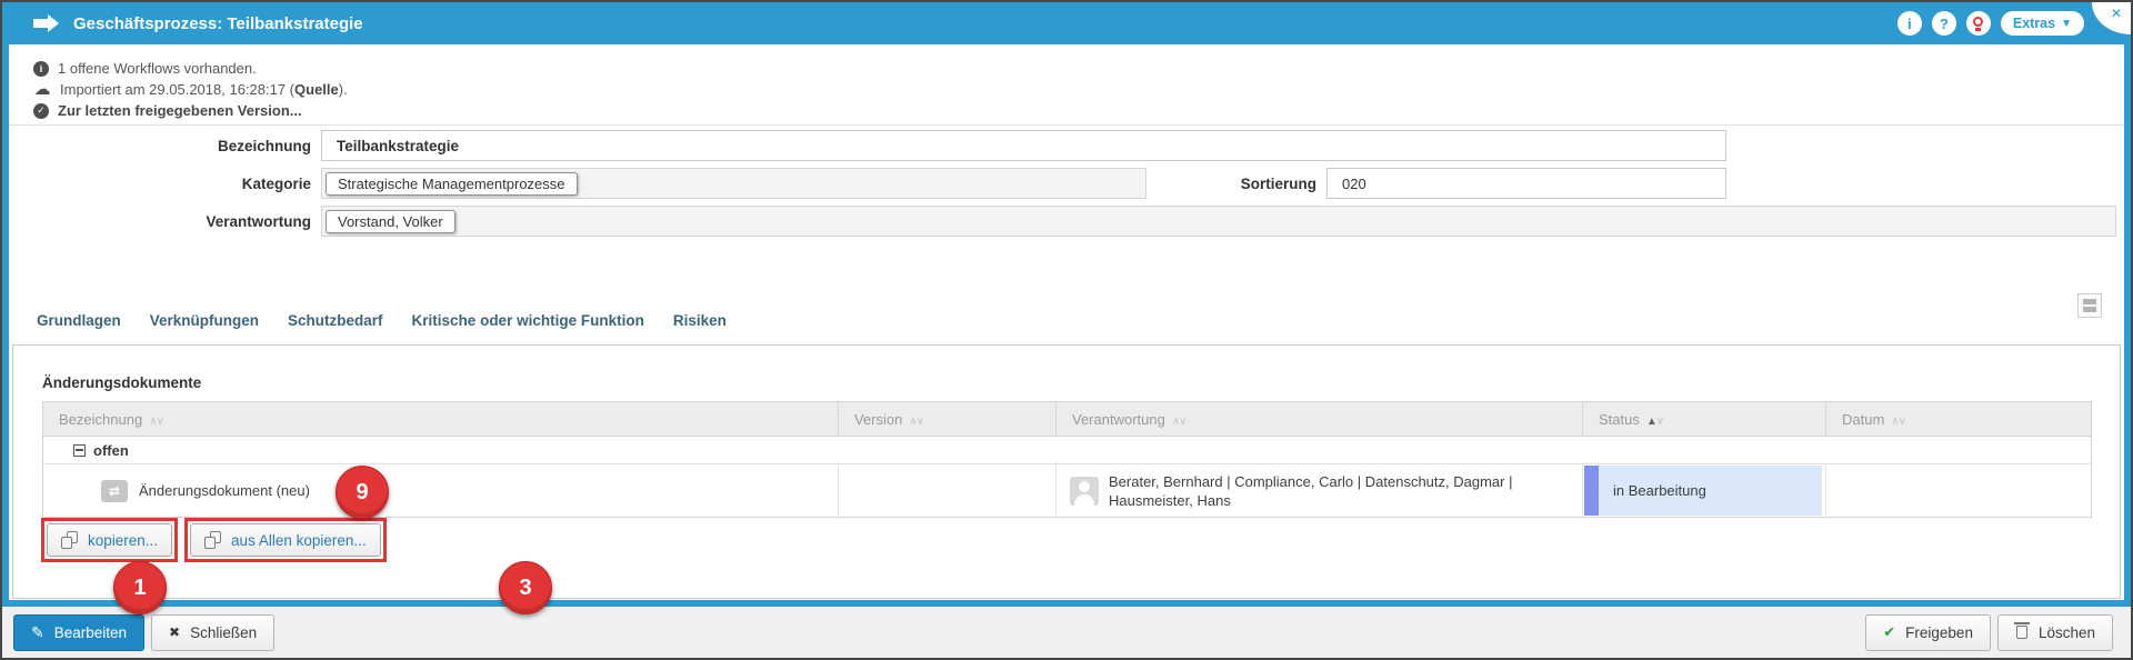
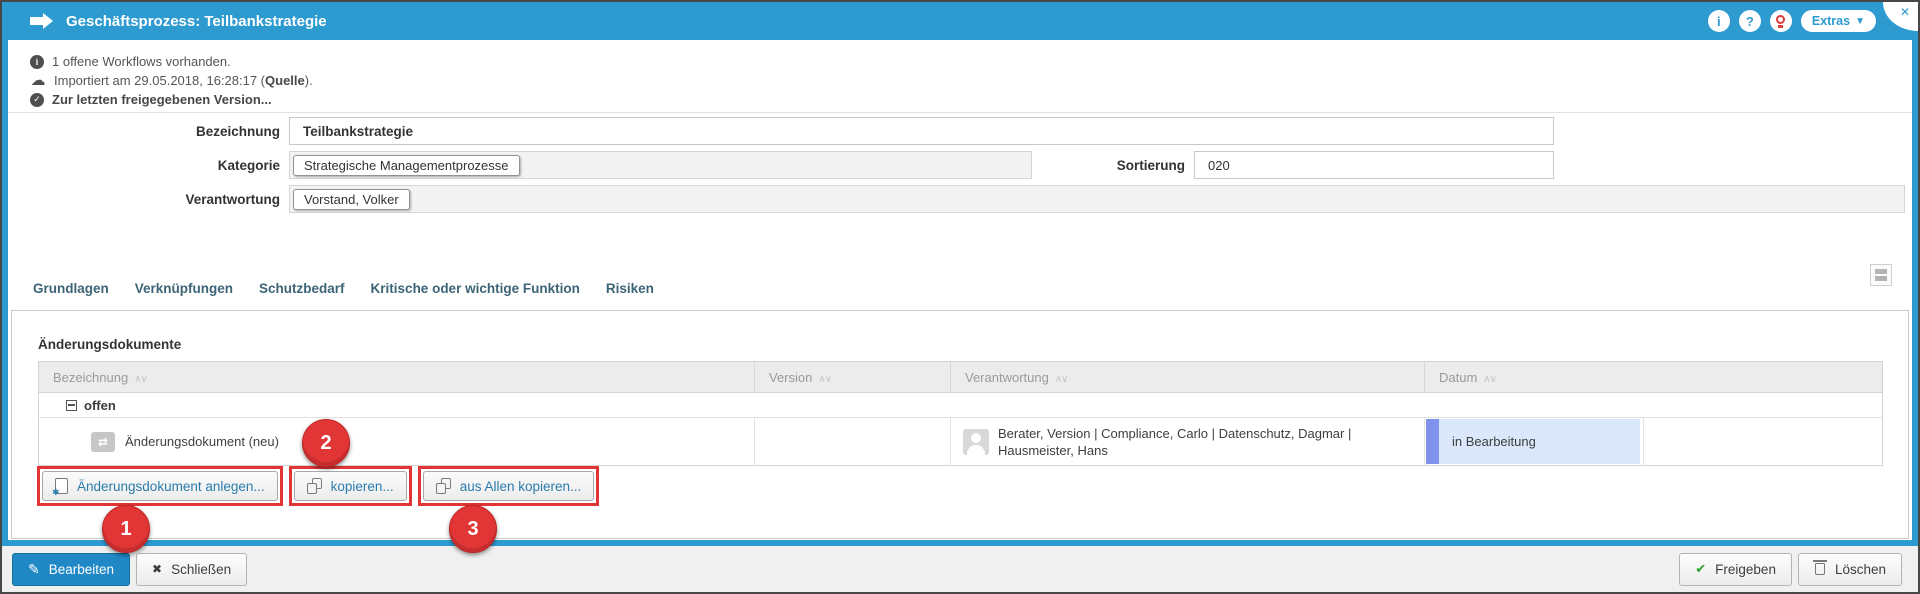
  Geschäftsprozess: Teilbankstrategie
  i
  ?
  Extras
  ▼
  ✕
  i
  1 offene Workflows vorhanden.
  ☁
  Importiert am 29.05.2018, 16:28:17 (Quelle).
  ✓
  Zur letzten freigegebenen Version...
  Bezeichnung
  Teilbankstrategie
  Kategorie
  Strategische Managementprozesse
  Sortierung
  020
  Verantwortung
  Vorstand, Volker
  Grundlagen
  Verknüpfungen
  Schutzbedarf
  Kritische oder wichtige Funktion
  Risiken
  Änderungsdokumente
  Bezeichnung
  ∧∨
  Version
  ∧∨
  Verantwortung
  ∧∨
- Status
- ▲∨
  Datum
  ∧∨
  offen
  ⇄
  Änderungsdokument (neu)
- Berater, Bernhard | Compliance, Carlo | Datenschutz, Dagmar |
+ Berater, Version | Compliance, Carlo | Datenschutz, Dagmar |
  Hausmeister, Hans
  in Bearbeitung
+ ✱
+ Änderungsdokument anlegen...
  kopieren...
  aus Allen kopieren...
  1
- 9
+ 2
  3
  ✎
  Bearbeiten
  ✖
  Schließen
  ✔
  Freigeben
  Löschen
